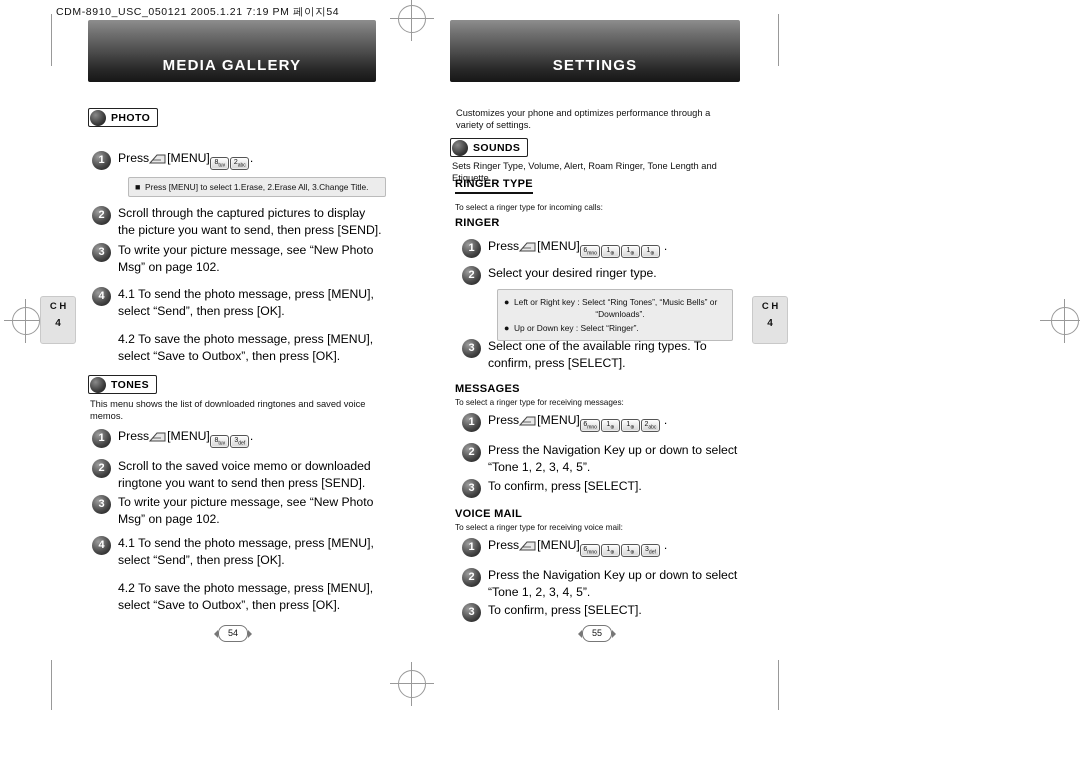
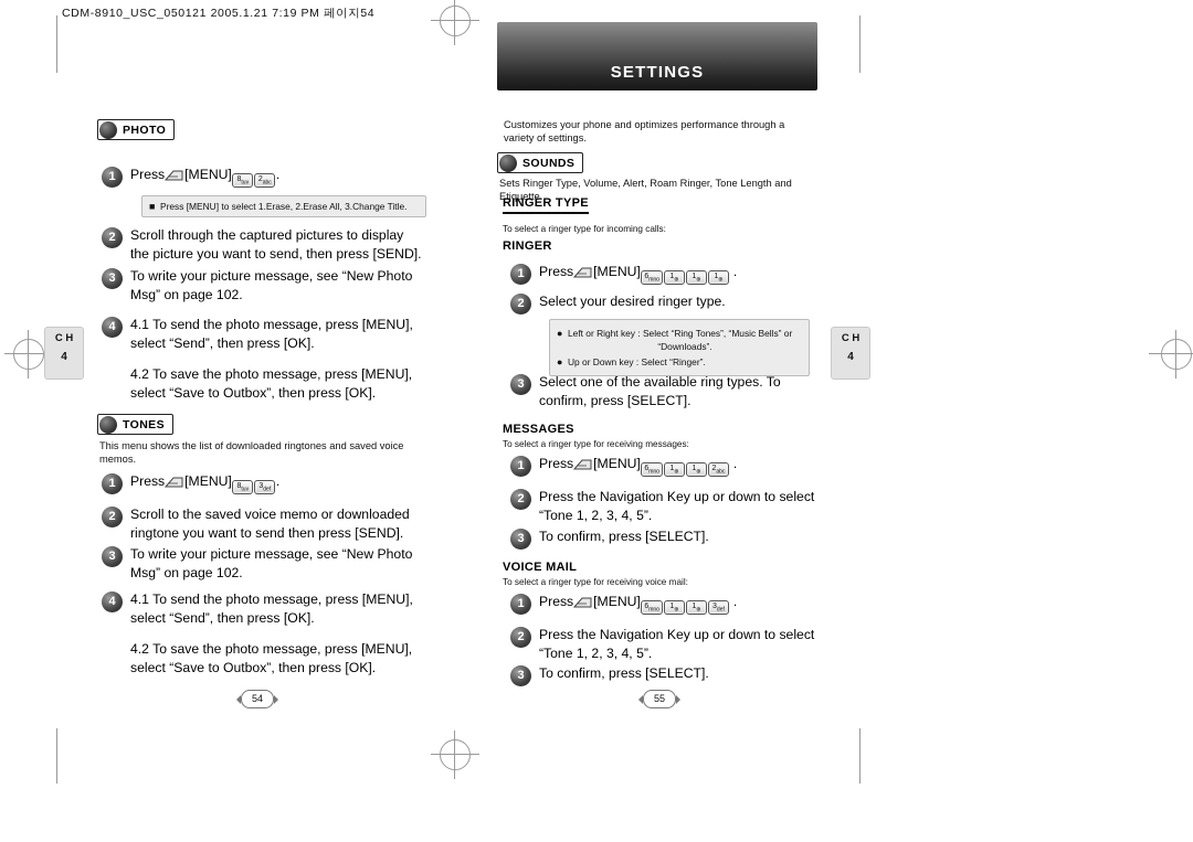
  CDM-8910_USC_050121 2005.1.21 7:19 PM 페이지54
- MEDIA GALLERY
  C H
  4
  PHOTO
  1
  ■
  Press [MENU] to select 1.Erase, 2.Erase All, 3.Change Title.
  2
  Scroll through the captured pictures to display the picture you want to send, then press [SEND].
  3
  To write your picture message, see “New Photo Msg” on page 102.
  4
  4.1 To send the photo message, press [MENU], select “Send”, then press [OK].
  4.2 To save the photo message, press [MENU], select “Save to Outbox”, then press [OK].
  TONES
  This menu shows the list of downloaded ringtones and saved voice memos.
  1
  2
  Scroll to the saved voice memo or downloaded ringtone you want to send then press [SEND].
  3
  To write your picture message, see “New Photo Msg” on page 102.
  4
  4.1 To send the photo message, press [MENU], select “Send”, then press [OK].
  4.2 To save the photo message, press [MENU], select “Save to Outbox”, then press [OK].
  54
  SETTINGS
  C H
  4
  Customizes your phone and optimizes performance through a variety of settings.
  SOUNDS
  Sets Ringer Type, Volume, Alert, Roam Ringer, Tone Length and Etiquette.
  RINGER TYPE
  RINGER
  To select a ringer type for incoming calls:
  1
  2
  Select your desired ringer type.
  ●
  Left or Right key : Select “Ring Tones”, “Music Bells” or
  “Downloads”.
  ●
  Up or Down key : Select “Ringer”.
  3
  Select one of the available ring types. To confirm, press [SELECT].
  MESSAGES
  To select a ringer type for receiving messages:
  1
  2
  Press the Navigation Key up or down to select “Tone 1, 2, 3, 4, 5”.
  3
  To confirm, press [SELECT].
  VOICE MAIL
  To select a ringer type for receiving voice mail:
  1
  2
  Press the Navigation Key up or down to select “Tone 1, 2, 3, 4, 5”.
  3
  To confirm, press [SELECT].
  55
